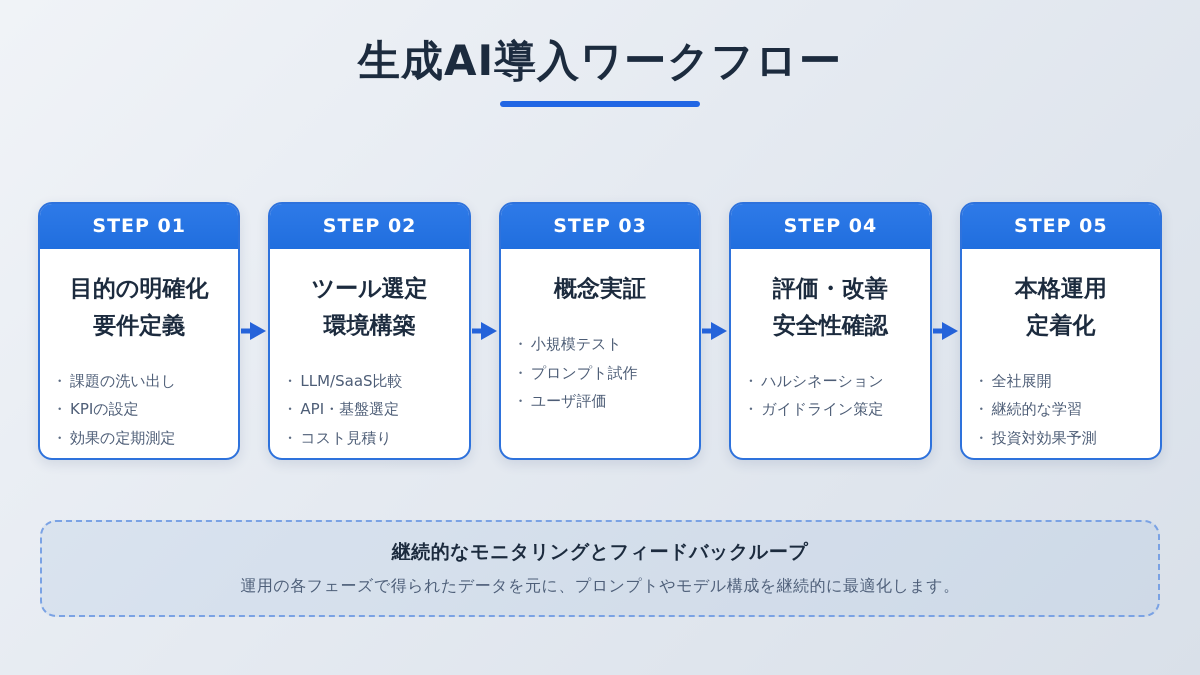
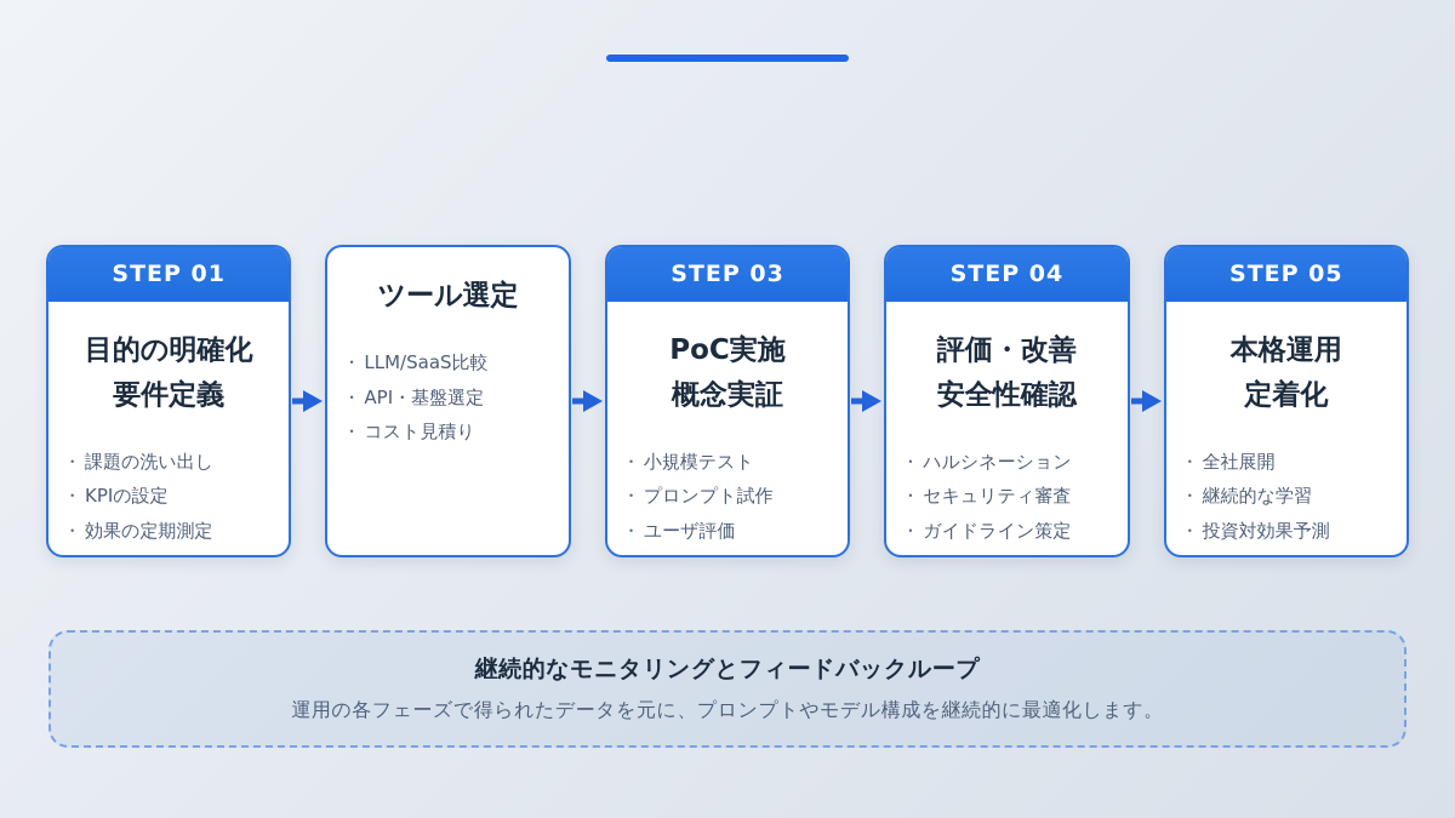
- 生成AI導入ワークフロー
  STEP 01
  目的の明確化
  要件定義
  ・ 課題の洗い出し
  ・ KPIの設定
  ・ 効果の定期測定
- STEP 02
  ツール選定
- 環境構築
  ・ LLM/SaaS比較
  ・ API・基盤選定
  ・ コスト見積り
  STEP 03
+ PoC実施
  概念実証
  ・ 小規模テスト
  ・ プロンプト試作
  ・ ユーザ評価
  STEP 04
  評価・改善
  安全性確認
  ・ ハルシネーション
+ ・ セキュリティ審査
  ・ ガイドライン策定
  STEP 05
  本格運用
  定着化
  ・ 全社展開
  ・ 継続的な学習
  ・ 投資対効果予測
  継続的なモニタリングとフィードバックループ
  運用の各フェーズで得られたデータを元に、プロンプトやモデル構成を継続的に最適化します。
